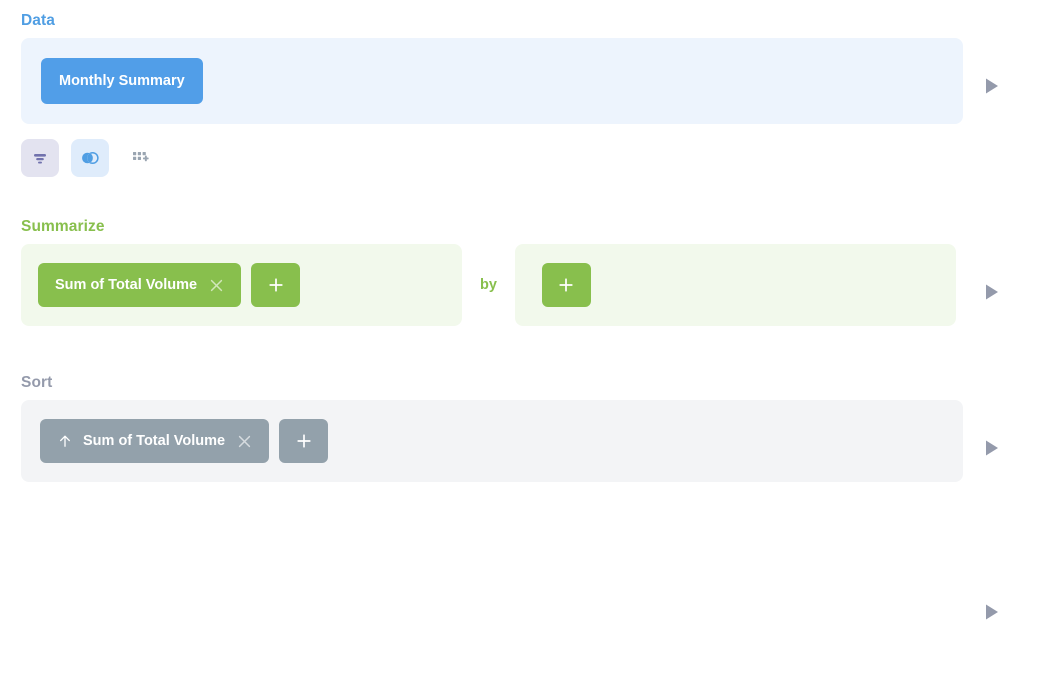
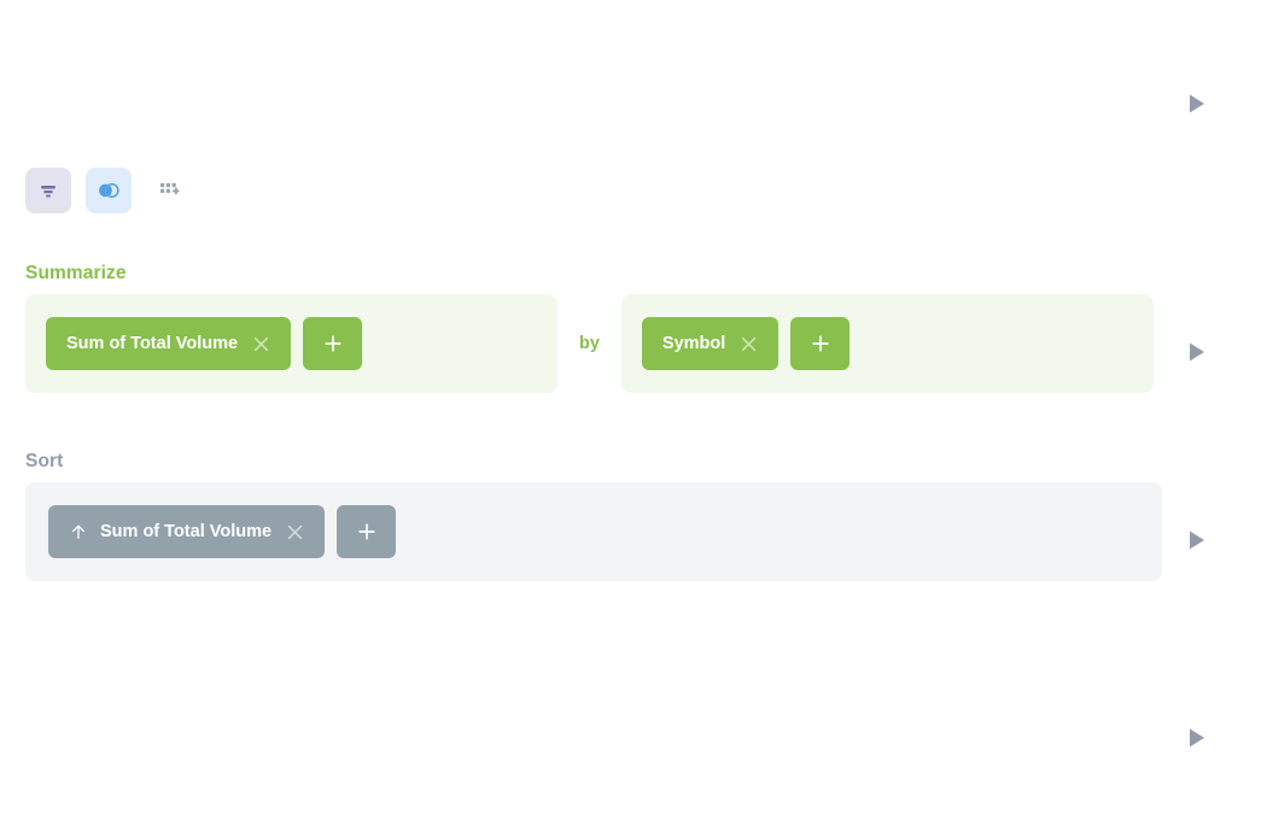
- Data
- Monthly Summary
  Summarize
  Sum of Total Volume
  by
+ Symbol
  Sort
  Sum of Total Volume
